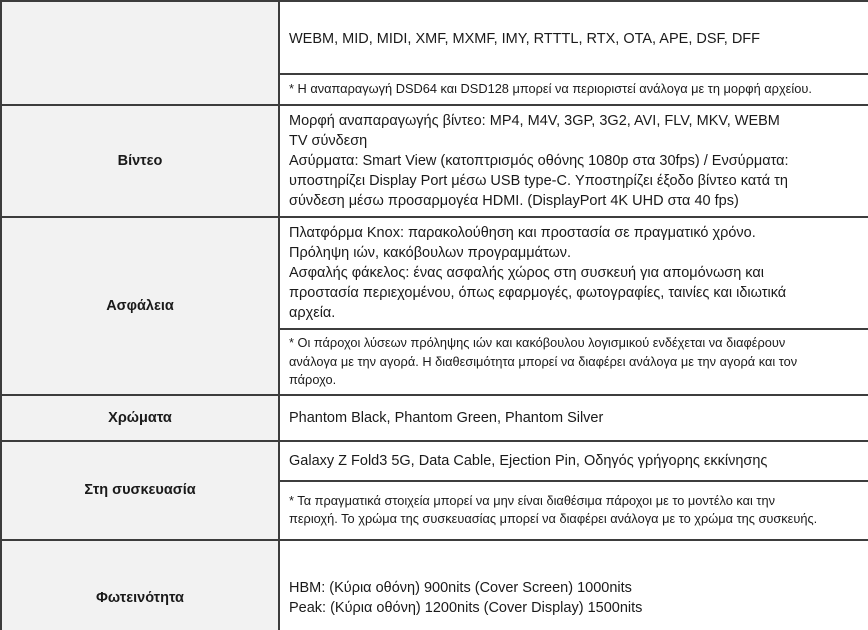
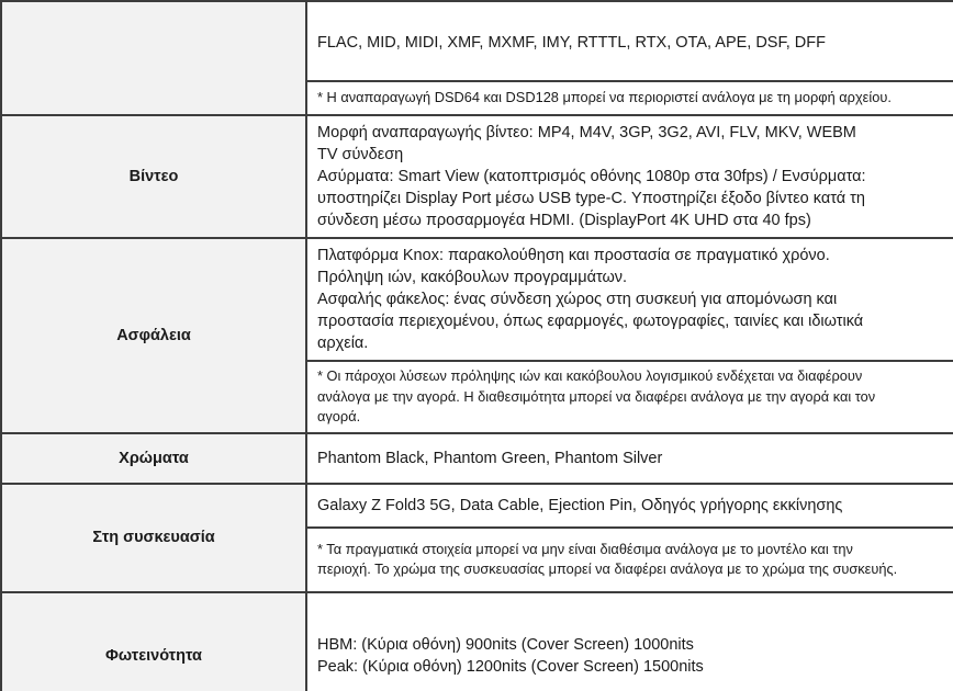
- 	WEBM, MID, MIDI, XMF, MXMF, IMY, RTTTL, RTX, OTA, APE, DSF, DFF
+ 	FLAC, MID, MIDI, XMF, MXMF, IMY, RTTTL, RTX, OTA, APE, DSF, DFF
  * Η αναπαραγωγή DSD64 και DSD128 μπορεί να περιοριστεί ανάλογα με τη μορφή αρχείου.
  Βίντεο	Μορφή αναπαραγωγής βίντεο: MP4, M4V, 3GP, 3G2, AVI, FLV, MKV, WEBM TV σύνδεση Ασύρματα: Smart View (κατοπτρισμός οθόνης 1080p στα 30fps) / Ενσύρματα: υποστηρίζει Display Port μέσω USB type-C. Υποστηρίζει έξοδο βίντεο κατά τη σύνδεση μέσω προσαρμογέα HDMI. (DisplayPort 4K UHD στα 40 fps)
- Ασφάλεια	Πλατφόρμα Knox: παρακολούθηση και προστασία σε πραγματικό χρόνο. Πρόληψη ιών, κακόβουλων προγραμμάτων. Ασφαλής φάκελος: ένας ασφαλής χώρος στη συσκευή για απομόνωση και προστασία περιεχομένου, όπως εφαρμογές, φωτογραφίες, ταινίες και ιδιωτικά αρχεία.
+ Ασφάλεια	Πλατφόρμα Knox: παρακολούθηση και προστασία σε πραγματικό χρόνο. Πρόληψη ιών, κακόβουλων προγραμμάτων. Ασφαλής φάκελος: ένας σύνδεση χώρος στη συσκευή για απομόνωση και προστασία περιεχομένου, όπως εφαρμογές, φωτογραφίες, ταινίες και ιδιωτικά αρχεία.
- * Οι πάροχοι λύσεων πρόληψης ιών και κακόβουλου λογισμικού ενδέχεται να διαφέρουν ανάλογα με την αγορά. Η διαθεσιμότητα μπορεί να διαφέρει ανάλογα με την αγορά και τον πάροχο.
+ * Οι πάροχοι λύσεων πρόληψης ιών και κακόβουλου λογισμικού ενδέχεται να διαφέρουν ανάλογα με την αγορά. Η διαθεσιμότητα μπορεί να διαφέρει ανάλογα με την αγορά και τον αγορά.
  Χρώματα	Phantom Black, Phantom Green, Phantom Silver
  Στη συσκευασία	Galaxy Z Fold3 5G, Data Cable, Ejection Pin, Οδηγός γρήγορης εκκίνησης
- * Τα πραγματικά στοιχεία μπορεί να μην είναι διαθέσιμα πάροχοι με το μοντέλο και την περιοχή. Το χρώμα της συσκευασίας μπορεί να διαφέρει ανάλογα με το χρώμα της συσκευής.
+ * Τα πραγματικά στοιχεία μπορεί να μην είναι διαθέσιμα ανάλογα με το μοντέλο και την περιοχή. Το χρώμα της συσκευασίας μπορεί να διαφέρει ανάλογα με το χρώμα της συσκευής.
- Φωτεινότητα	HBM: (Κύρια οθόνη) 900nits (Cover Screen) 1000nits Peak: (Κύρια οθόνη) 1200nits (Cover Display) 1500nits
+ Φωτεινότητα	HBM: (Κύρια οθόνη) 900nits (Cover Screen) 1000nits Peak: (Κύρια οθόνη) 1200nits (Cover Screen) 1500nits
